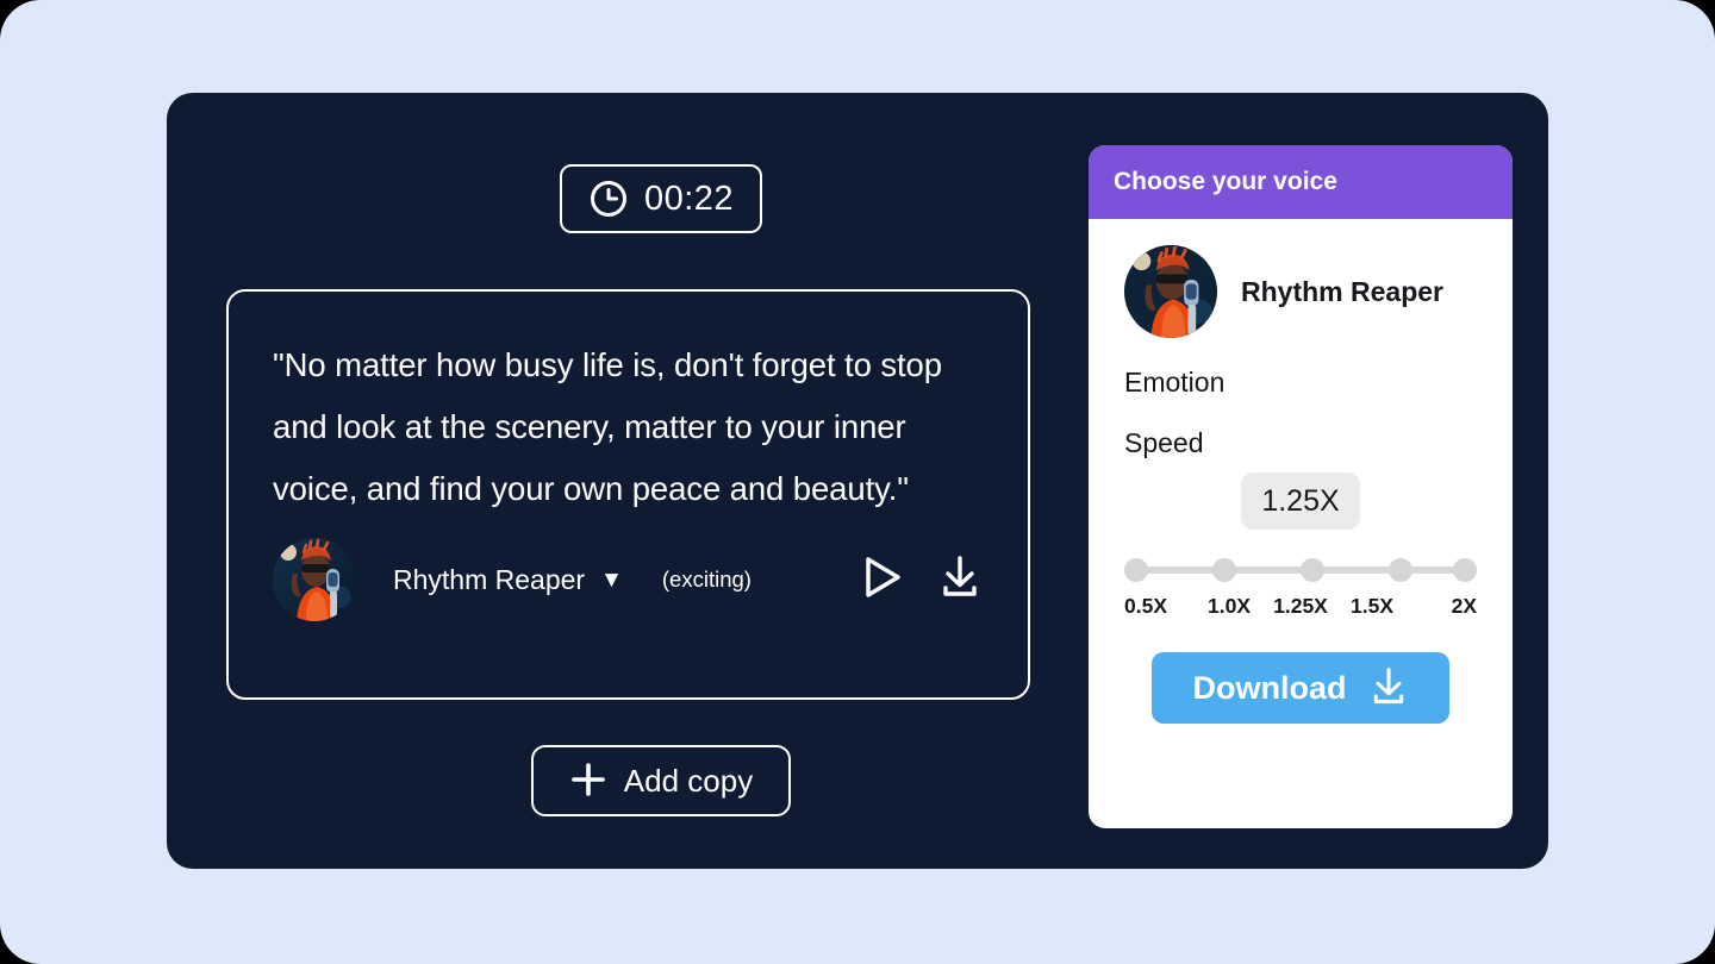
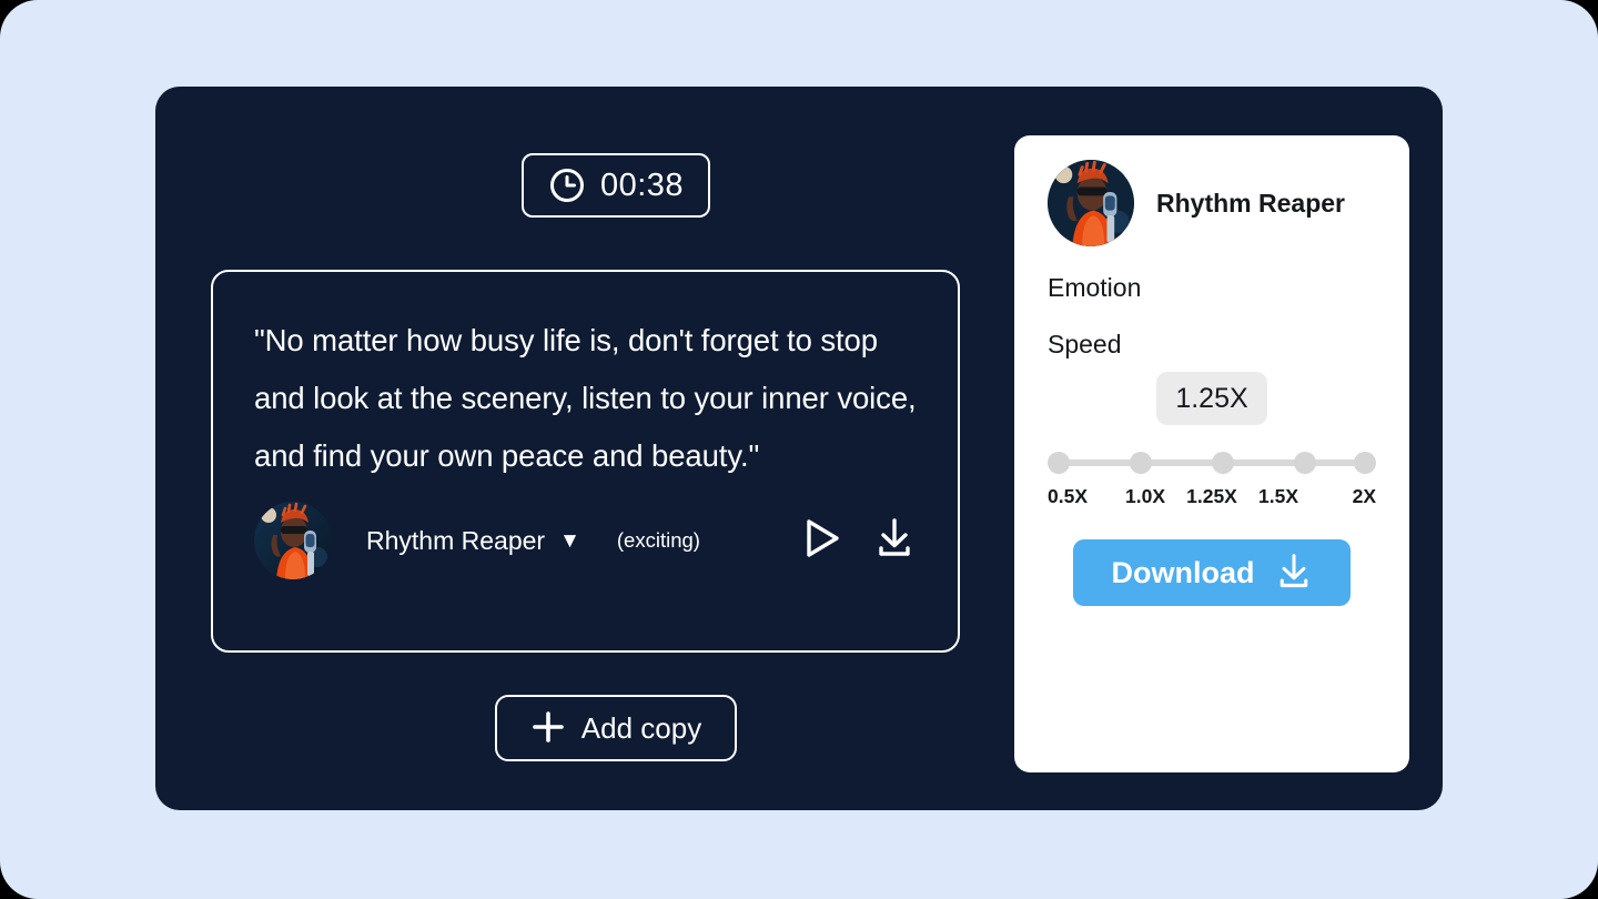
- 00:22
+ 00:38
- "No matter how busy life is, don't forget to stop and look at the scenery, matter to your inner voice, and find your own peace and beauty."
+ "No matter how busy life is, don't forget to stop and look at the scenery, listen to your inner voice, and find your own peace and beauty."
  Rhythm Reaper
  ▼
  (exciting)
  Add copy
- Choose your voice
  Rhythm Reaper
  Emotion
  Speed
  1.25X
  0.5X
  1.0X
  1.25X
  1.5X
  2X
  Download
